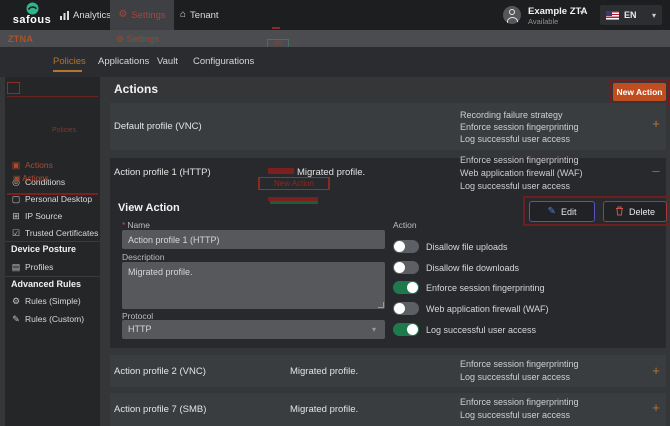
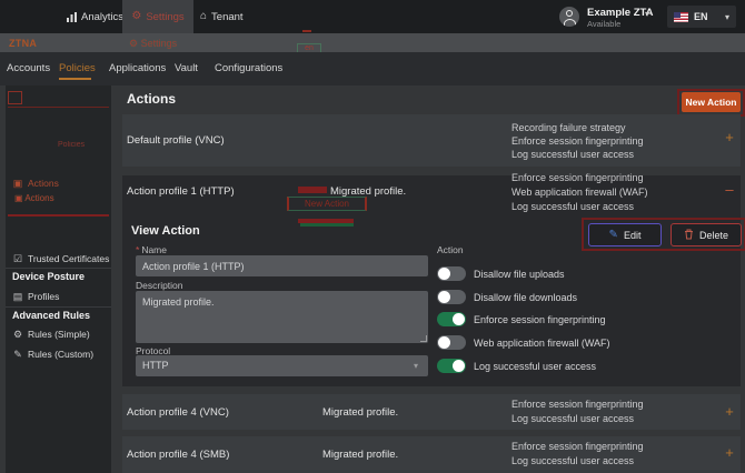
- safous
  Analytics
  ⚙
  Settings
  ⌂
  Tenant
  Example ZTA
  ▾
  Available
  EN
  ▾
  ZTNA
  ⚙ Settings
+ Accounts
  Policies
  Applications
  Vault
  Configurations
  ▣
  Actions
- ◎
- Conditions
- ▢
- Personal Desktop
- ⊞
- IP Source
  ☑
  Trusted Certificates
  Device Posture
  ▤
  Profiles
  Advanced Rules
  ⚙
  Rules (Simple)
  ✎
  Rules (Custom)
  ▣ Actions
  Actions
  New Action
  Default profile (VNC)
  Recording failure strategy
  Enforce session fingerprinting
  Log successful user access
  +
  Action profile 1 (HTTP)
  Migrated profile.
  Enforce session fingerprinting
  Web application firewall (WAF)
  Log successful user access
  –
  New Action
  View Action
  ✎
  Edit
  Delete
  * Name
  Action profile 1 (HTTP)
  Description
  Migrated profile.
  Protocol
  HTTP
  ▾
  Action
  Disallow file uploads
  Disallow file downloads
  Enforce session fingerprinting
  Web application firewall (WAF)
  Log successful user access
- Action profile 2 (VNC)
+ Action profile 4 (VNC)
  Migrated profile.
  Enforce session fingerprinting
  Log successful user access
  +
- Action profile 7 (SMB)
+ Action profile 4 (SMB)
  Migrated profile.
  Enforce session fingerprinting
  Log successful user access
  +
